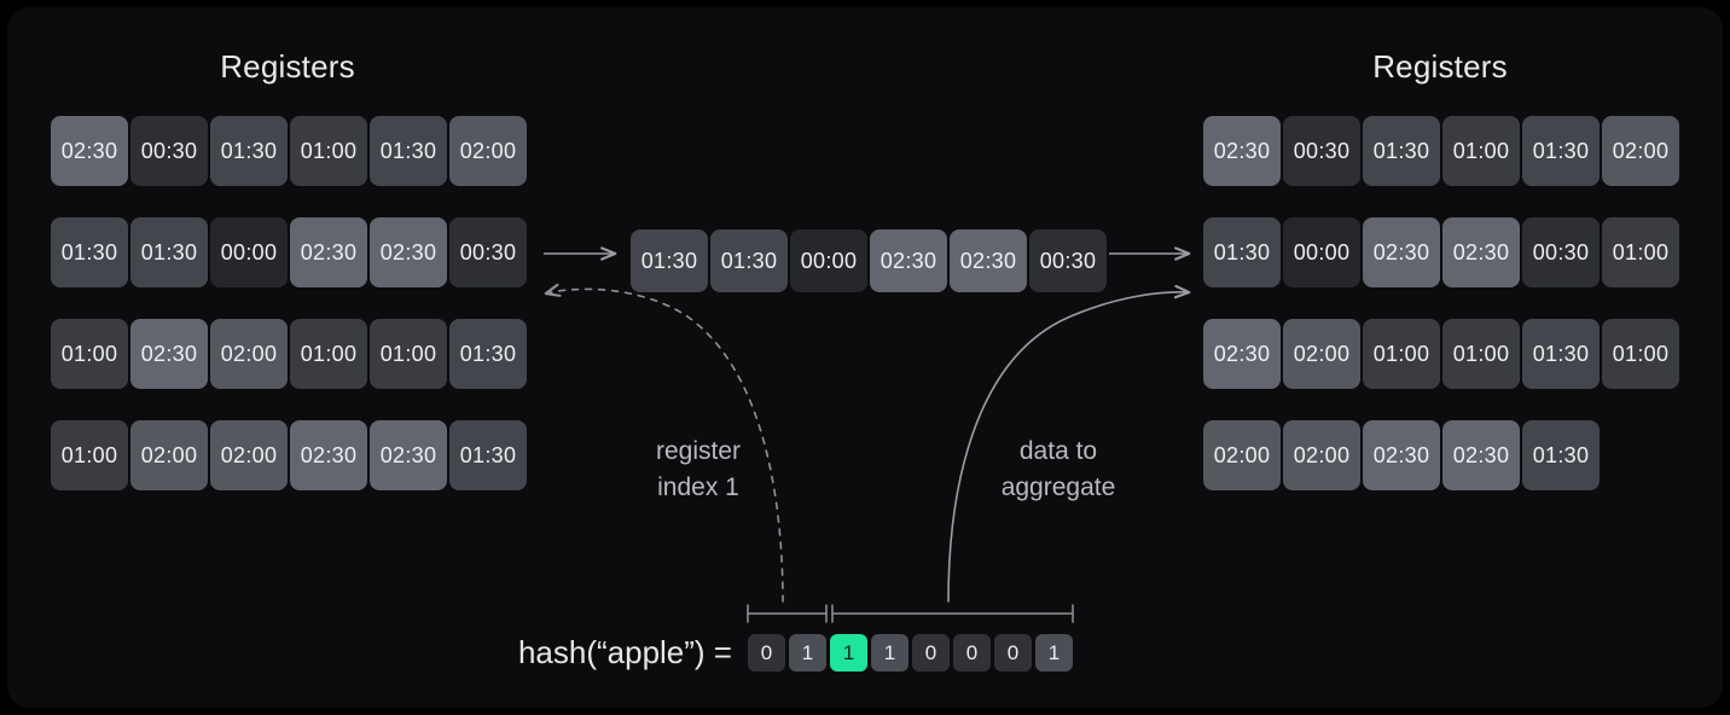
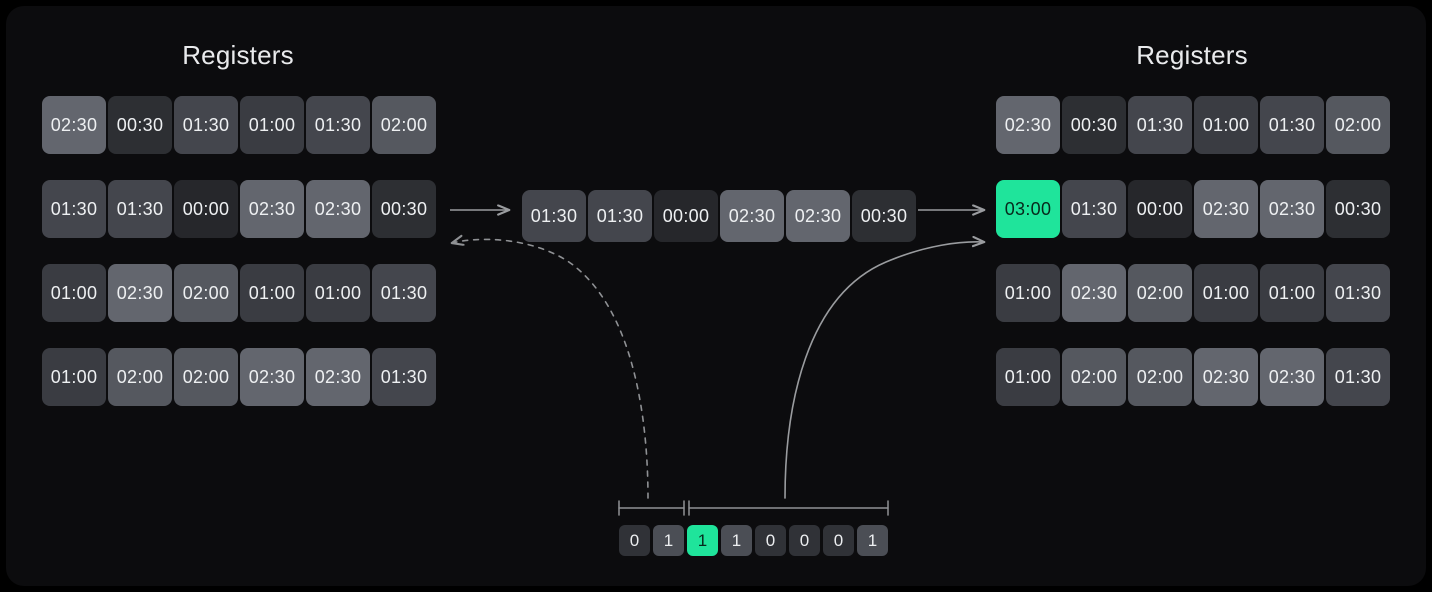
  Registers
  Registers
  02:30
  00:30
  01:30
  01:00
  01:30
  02:00
  01:30
  01:30
  00:00
  02:30
  02:30
  00:30
  01:00
  02:30
  02:00
  01:00
  01:00
  01:30
  01:00
  02:00
  02:00
  02:30
  02:30
  01:30
  01:30
  01:30
  00:00
  02:30
  02:30
  00:30
  02:30
  00:30
  01:30
  01:00
  01:30
  02:00
+ 03:00
  01:30
  00:00
  02:30
  02:30
  00:30
  01:00
  02:30
  02:00
  01:00
  01:00
  01:30
  01:00
  02:00
  02:00
  02:30
  02:30
  01:30
- register
- index 1
- data to
- aggregate
- hash(“apple”) =
  0
  1
  1
  1
  0
  0
  0
  1
